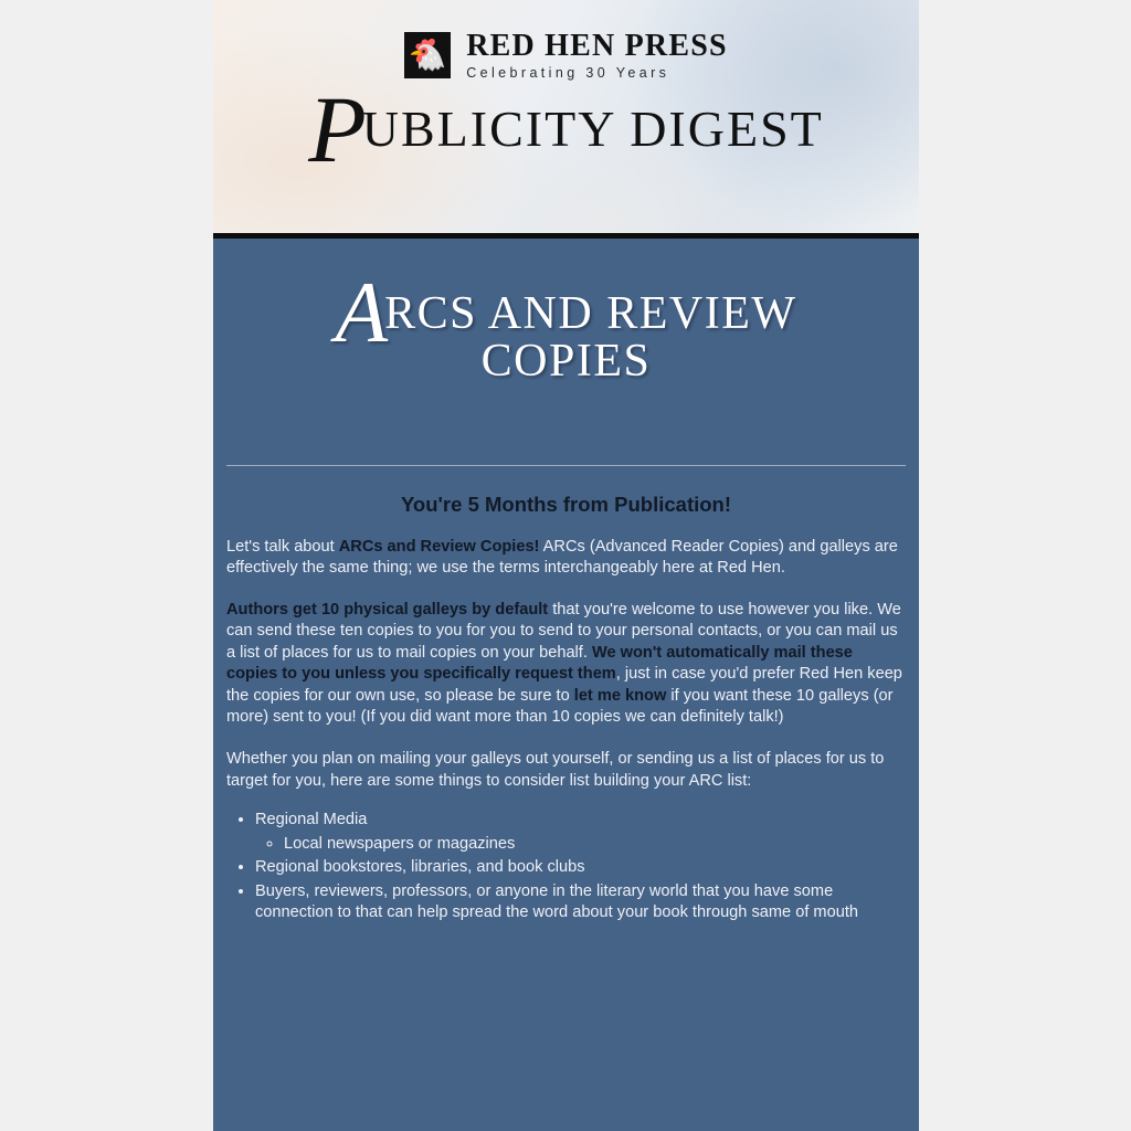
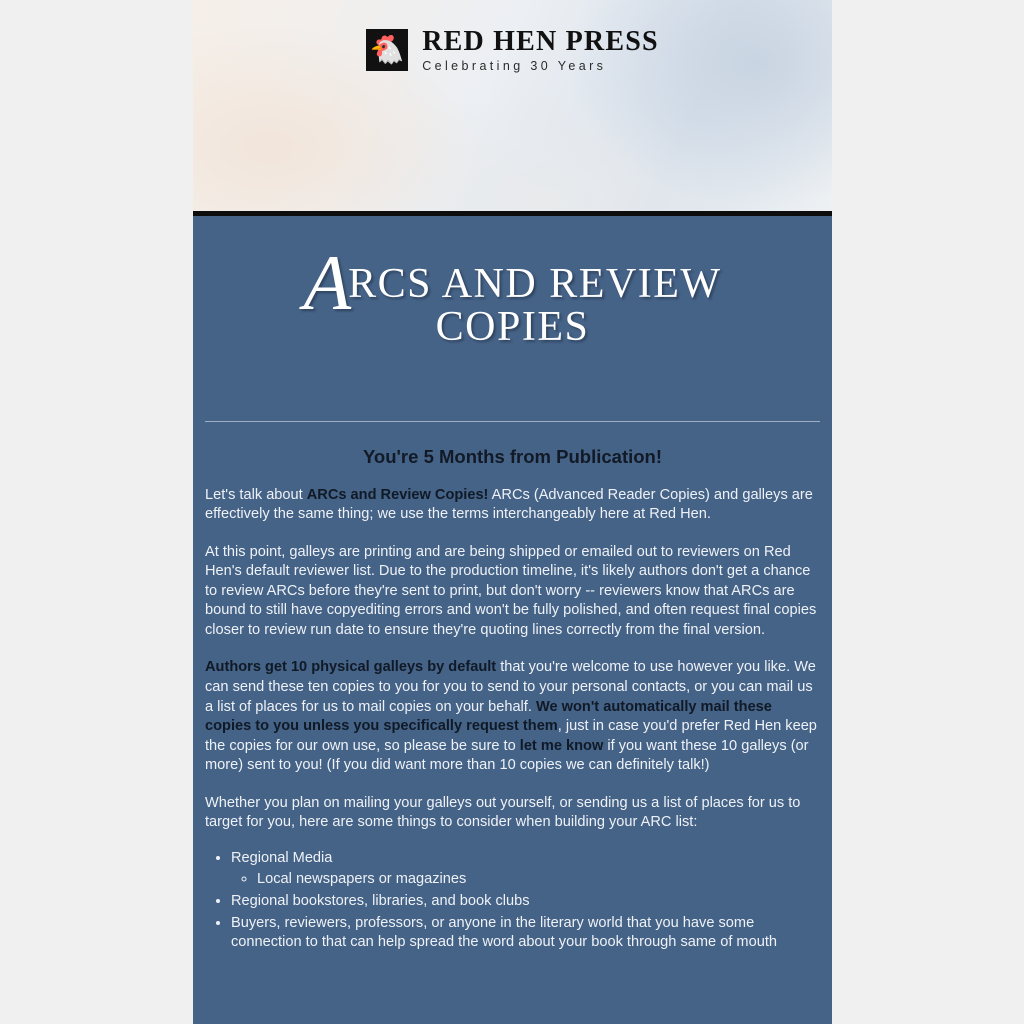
  🐔
  RED HEN PRESS
  Celebrating 30 Years
- PUBLICITY DIGEST
  ARCS AND REVIEW
  COPIES
  You're 5 Months from Publication!
  Let's talk about ARCs and Review Copies! ARCs (Advanced Reader Copies) and galleys are effectively the same thing; we use the terms interchangeably here at Red Hen.
+ At this point, galleys are printing and are being shipped or emailed out to reviewers on Red Hen's default reviewer list. Due to the production timeline, it's likely authors don't get a chance to review ARCs before they're sent to print, but don't worry -- reviewers know that ARCs are bound to still have copyediting errors and won't be fully polished, and often request final copies closer to review run date to ensure they're quoting lines correctly from the final version.
  Authors get 10 physical galleys by default that you're welcome to use however you like. We can send these ten copies to you for you to send to your personal contacts, or you can mail us a list of places for us to mail copies on your behalf. We won't automatically mail these copies to you unless you specifically request them, just in case you'd prefer Red Hen keep the copies for our own use, so please be sure to let me know if you want these 10 galleys (or more) sent to you! (If you did want more than 10 copies we can definitely talk!)
- Whether you plan on mailing your galleys out yourself, or sending us a list of places for us to target for you, here are some things to consider list building your ARC list:
+ Whether you plan on mailing your galleys out yourself, or sending us a list of places for us to target for you, here are some things to consider when building your ARC list:
  Regional Media
  Local newspapers or magazines
  Regional bookstores, libraries, and book clubs
  Buyers, reviewers, professors, or anyone in the literary world that you have some connection to that can help spread the word about your book through same of mouth
